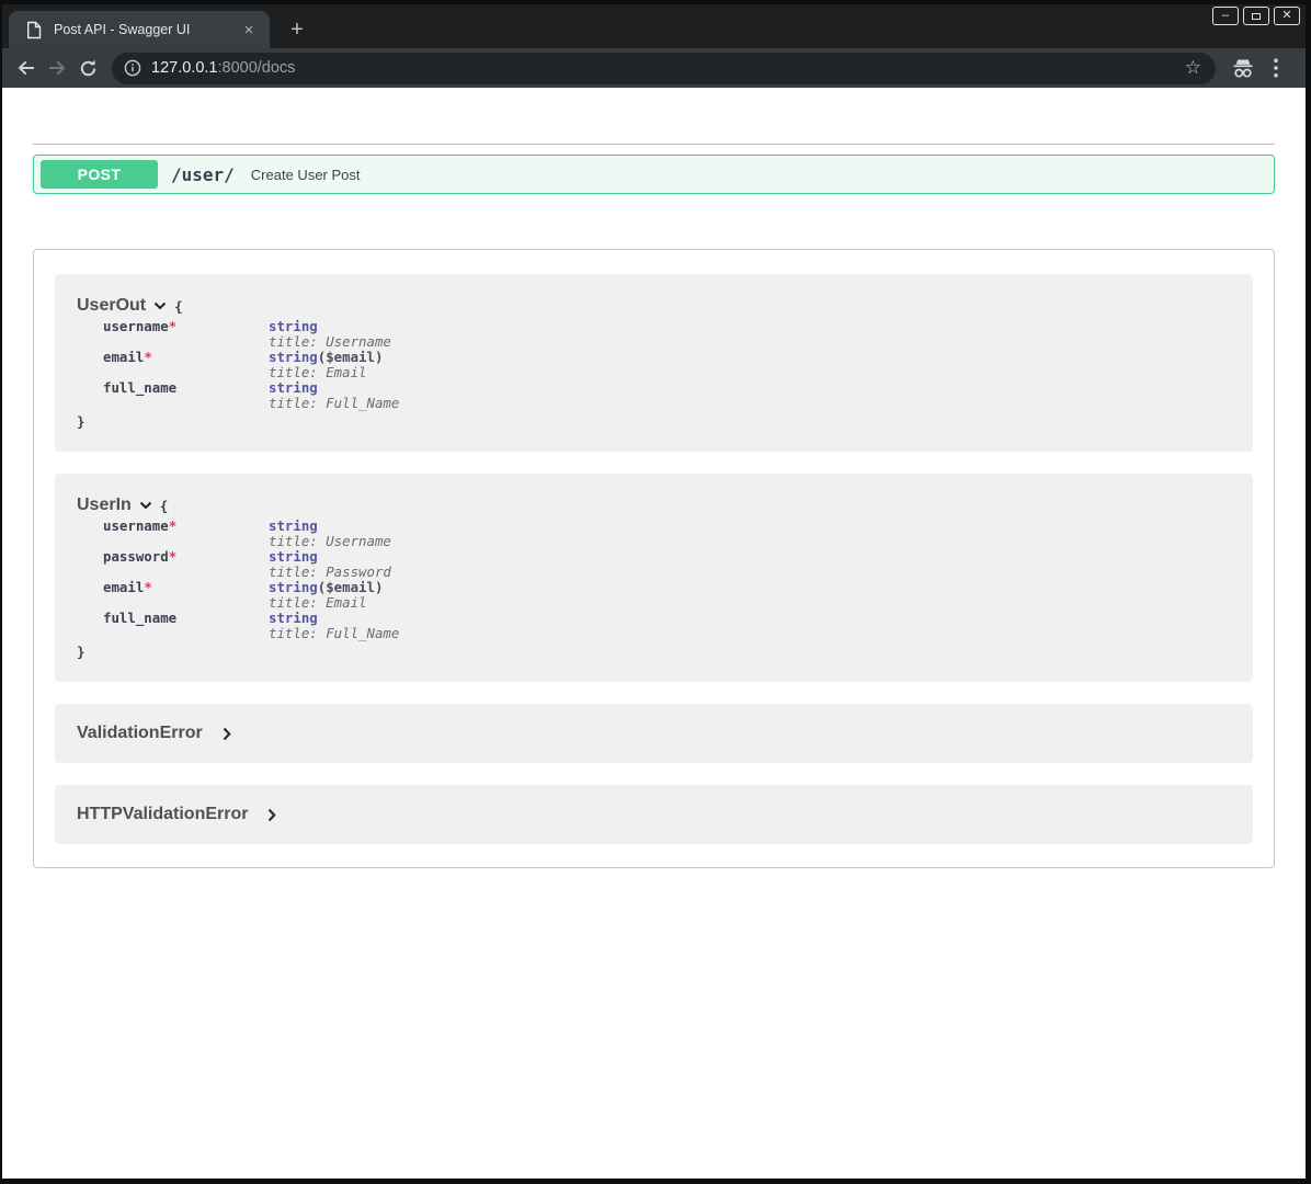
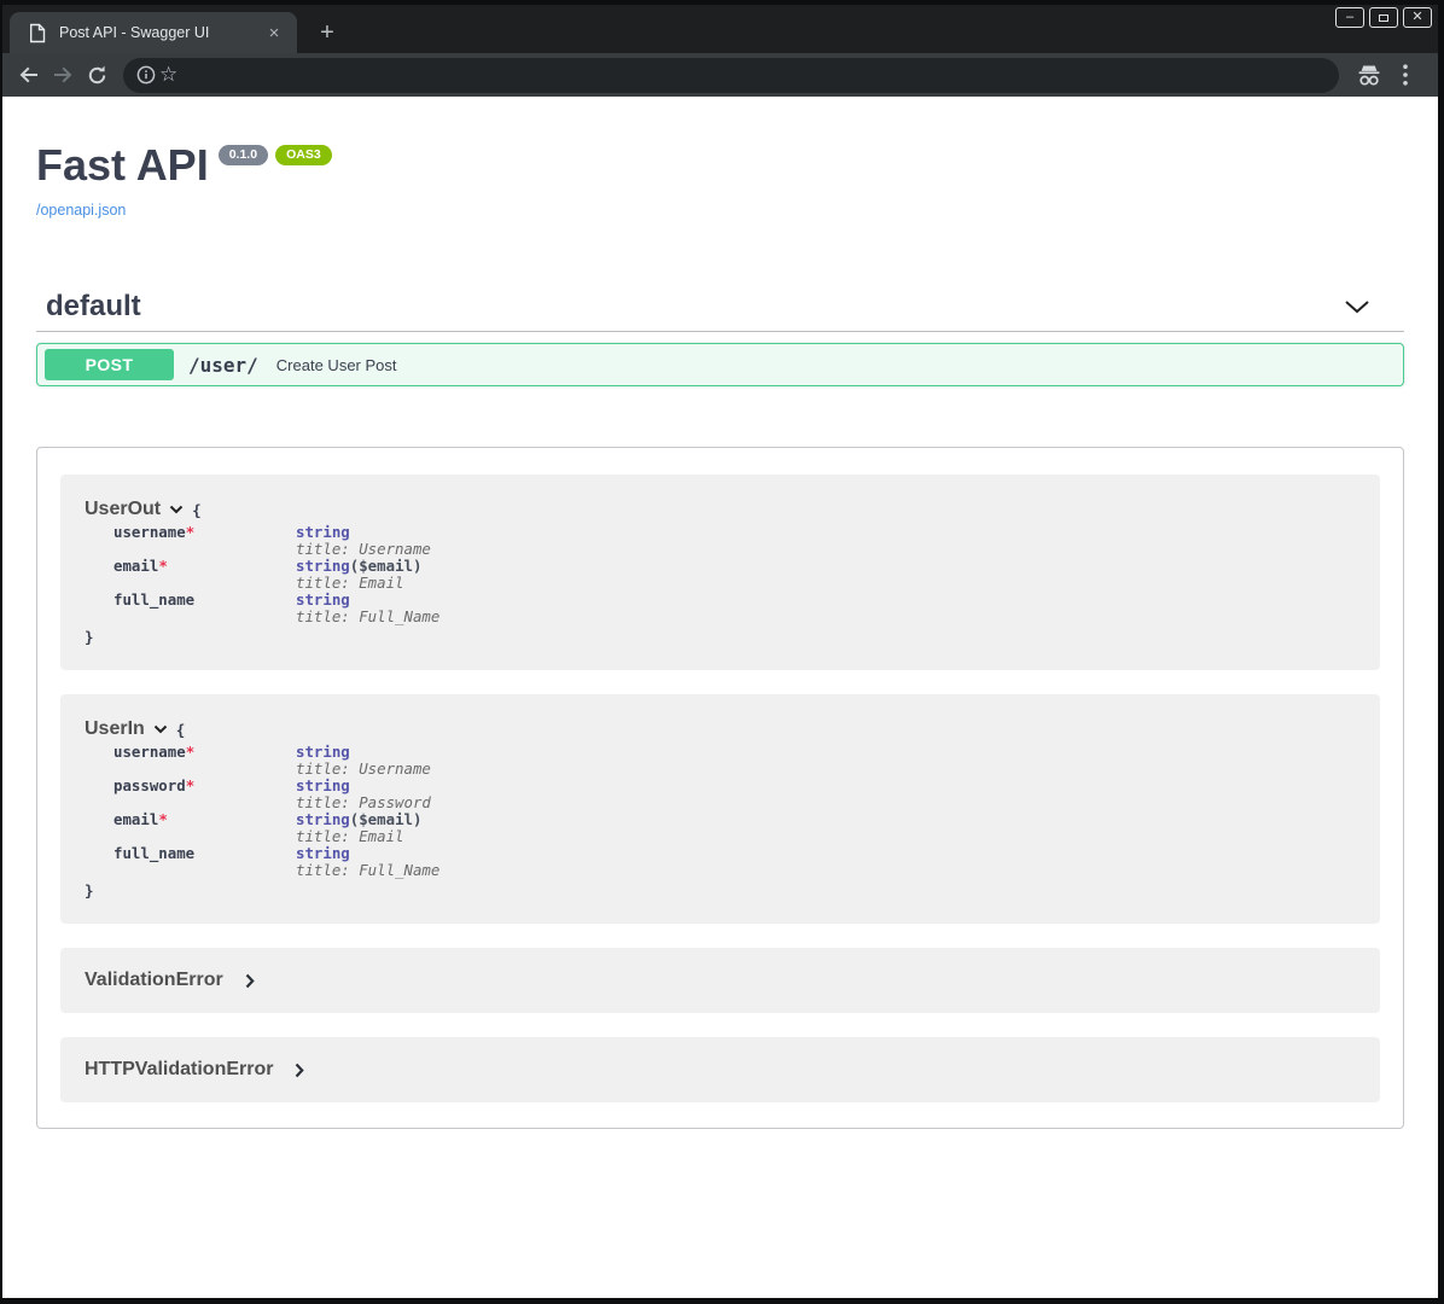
  Post API - Swagger UI
  ×
  +
  –
  ✕
- 127.0.0.1:8000/docs
  ☆
+ Fast API
+ 0.1.0
+ OAS3
+ /openapi.json
+ default
  POST
  /user/
  Create User Post
  UserOut
  {
  username*
  string
  title: Username
  email*
  string($email)
  title: Email
  full_name
  string
  title: Full_Name
  }
  UserIn
  {
  username*
  string
  title: Username
  password*
  string
  title: Password
  email*
  string($email)
  title: Email
  full_name
  string
  title: Full_Name
  }
  ValidationError
  HTTPValidationError
